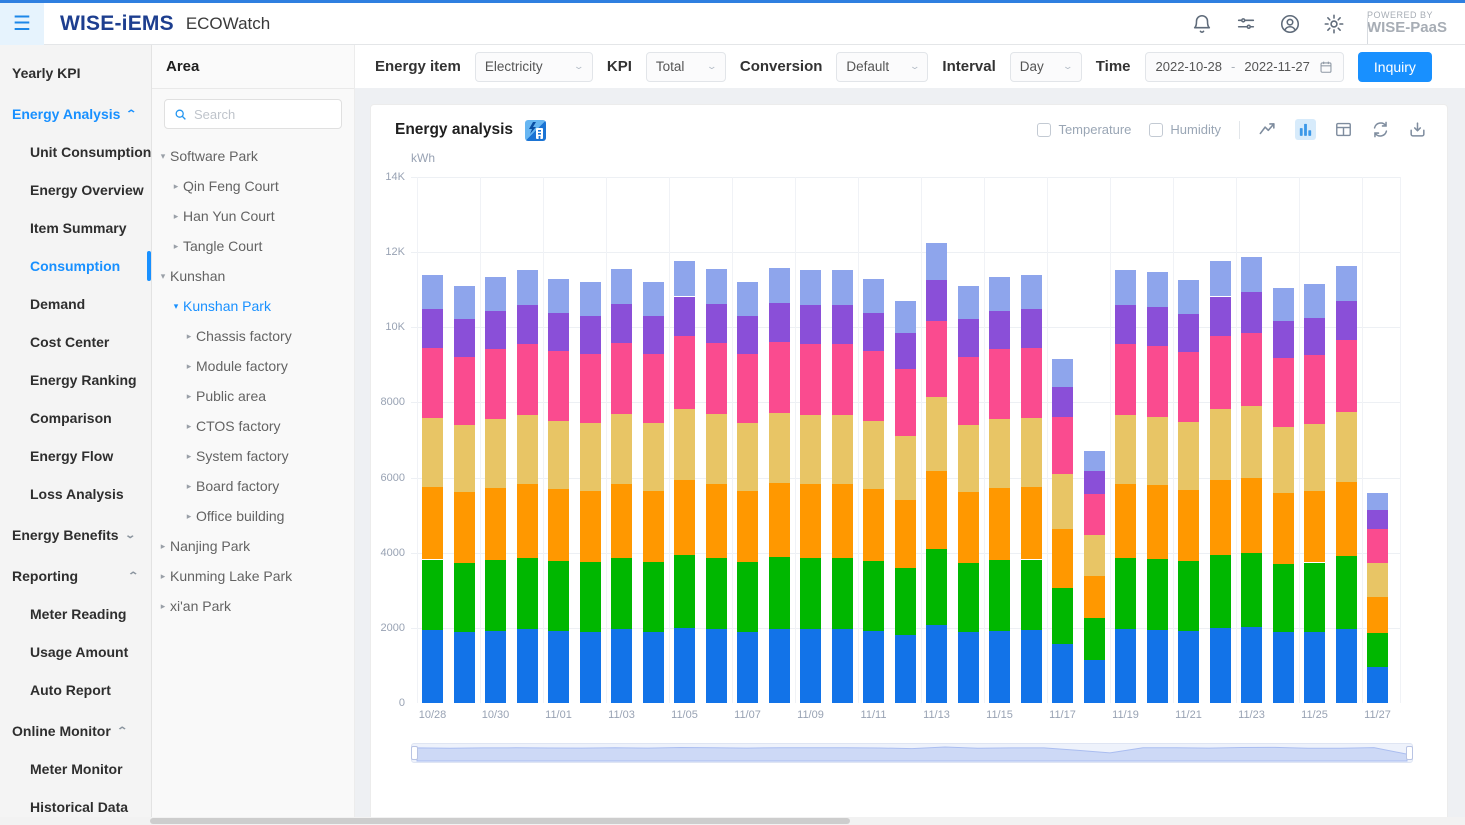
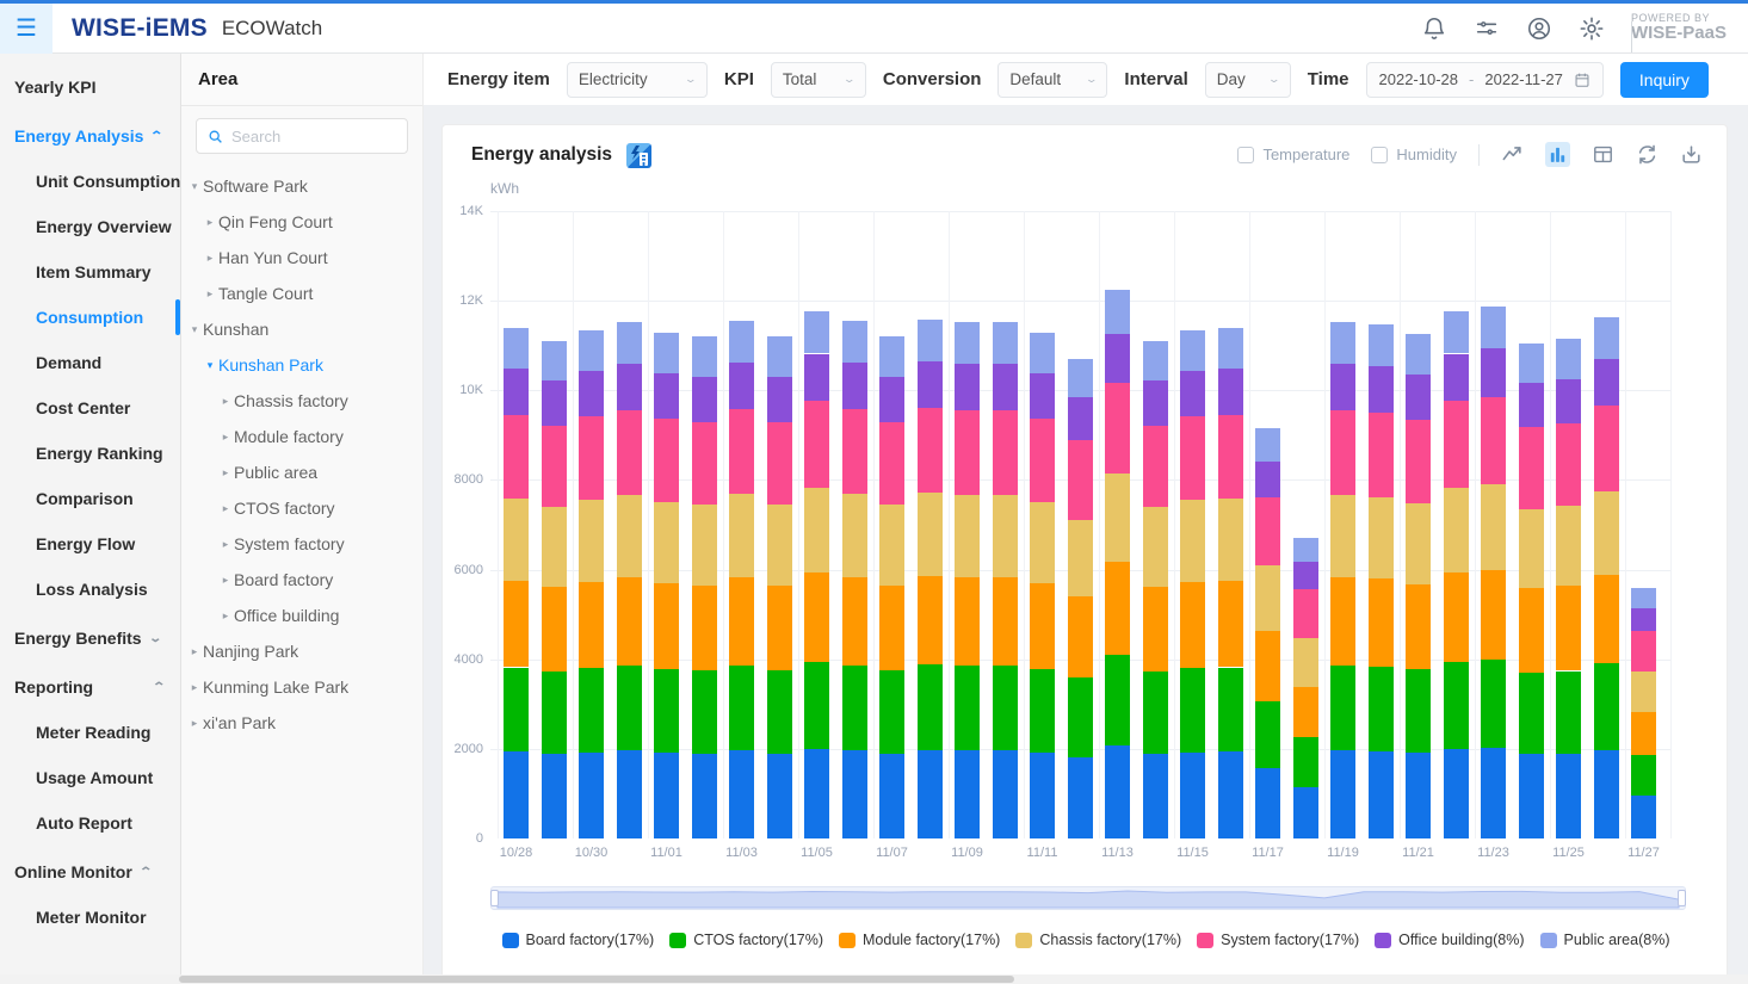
  ☰
  WISE-iEMS
  ECOWatch
  POWERED BY
  WISE-PaaS
  Yearly KPI
  Energy Analysis
  ⌃
  Unit Consumption
  Energy Overview
  Item Summary
  Consumption
  Demand
  Cost Center
  Energy Ranking
  Comparison
  Energy Flow
  Loss Analysis
  Energy Benefits
  ⌄
  Reporting
  ⌃
  Meter Reading
  Usage Amount
  Auto Report
  Online Monitor
  ⌃
  Meter Monitor
- Historical Data
  Area
  Search
  ▾
  Software Park
  ▸
  Qin Feng Court
  ▸
  Han Yun Court
  ▸
  Tangle Court
  ▾
  Kunshan
  ▾
  Kunshan Park
  ▸
  Chassis factory
  ▸
  Module factory
  ▸
  Public area
  ▸
  CTOS factory
  ▸
  System factory
  ▸
  Board factory
  ▸
  Office building
  ▸
  Nanjing Park
  ▸
  Kunming Lake Park
  ▸
  xi'an Park
  Energy item
  Electricity
  ⌄
  KPI
  Total
  ⌄
  Conversion
  Default
  ⌄
  Interval
  Day
  ⌄
  Time
  2022-10-28
  -
  2022-11-27
  Inquiry
  Energy analysis
  Temperature
  Humidity
  kWh
  0
  2000
  4000
  6000
  8000
  10K
  12K
  14K
  10/28
  10/30
  11/01
  11/03
  11/05
  11/07
  11/09
  11/11
  11/13
  11/15
  11/17
  11/19
  11/21
  11/23
  11/25
  11/27
+ Board factory(17%)
+ CTOS factory(17%)
+ Module factory(17%)
+ Chassis factory(17%)
+ System factory(17%)
+ Office building(8%)
+ Public area(8%)
